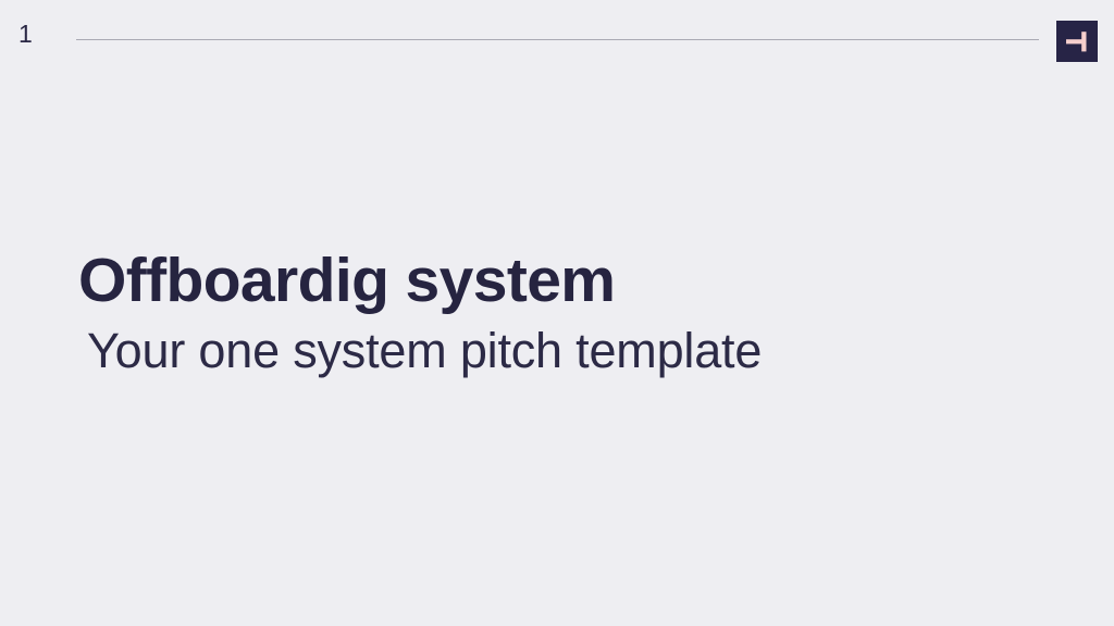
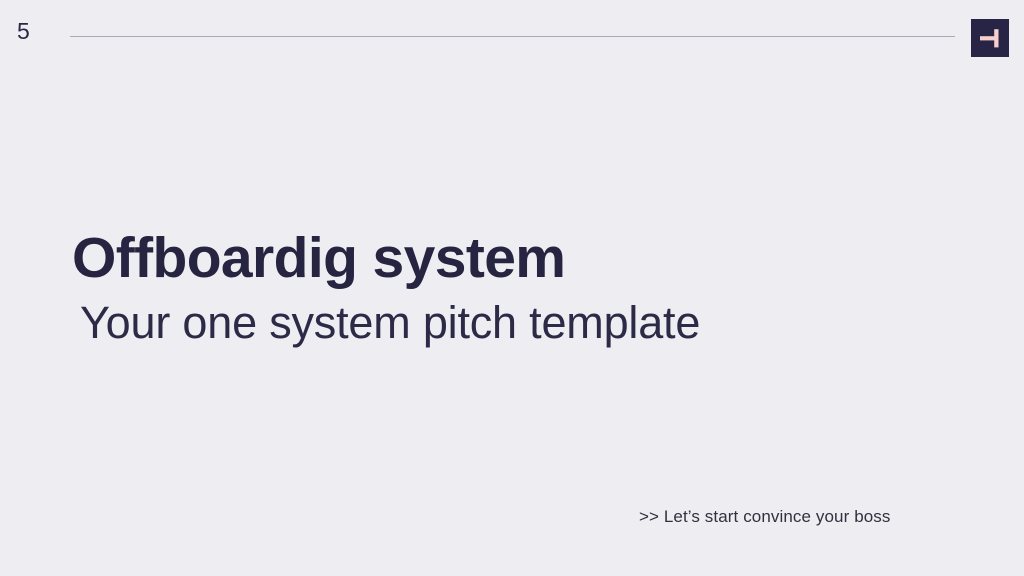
- 1
+ 5
  Offboardig system
  Your one system pitch template
+ >> Let’s start convince your boss
